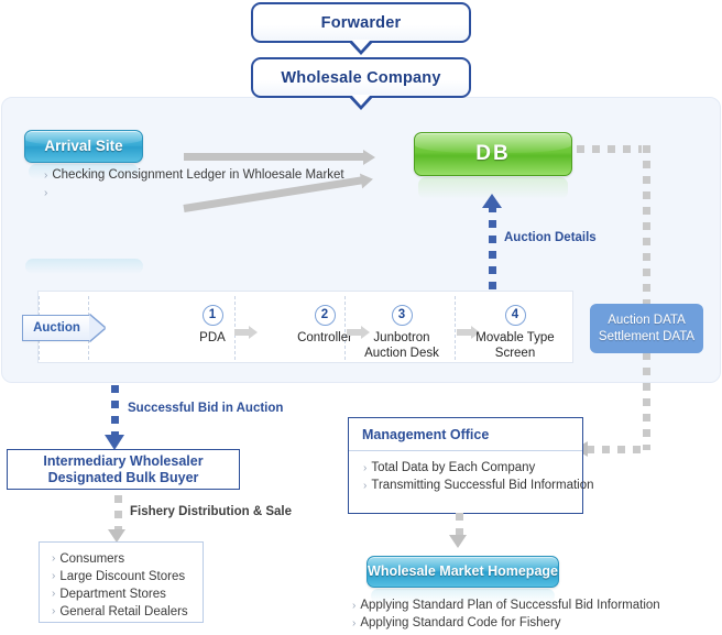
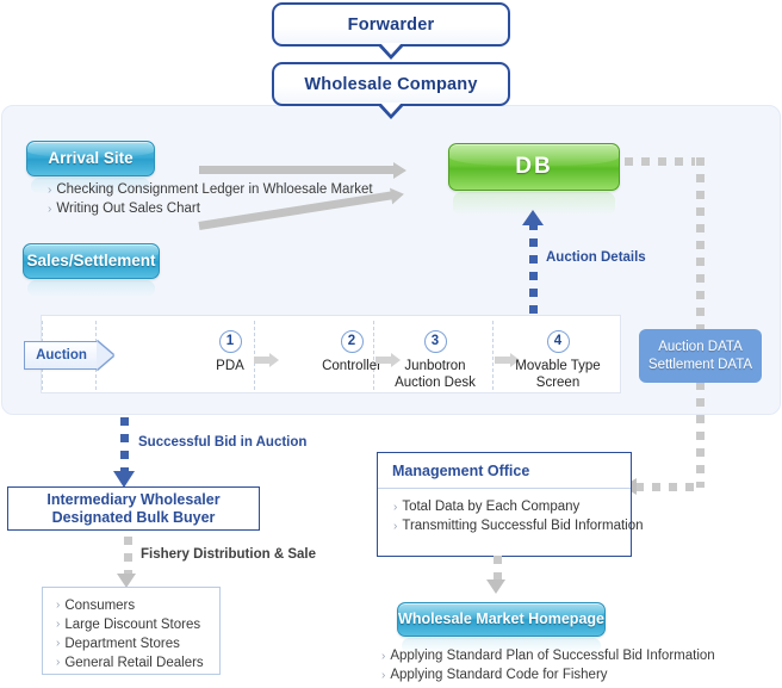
  Forwarder
  Wholesale Company
  Arrival Site
  ›
  Checking Consignment Ledger in Whloesale Market
  ›
+ Writing Out Sales Chart
+ Sales/Settlement
  DB
  Auction Details
  1
  PDA
  2
  Controller
  3
  Junbotron
  Auction Desk
  4
  Movable Type
  Screen
  Auction
  Auction DATA
  Settlement DATA
  Successful Bid in Auction
  Intermediary Wholesaler
  Designated Bulk Buyer
  Fishery Distribution & Sale
  ›
  Consumers
  ›
  Large Discount Stores
  ›
  Department Stores
  ›
  General Retail Dealers
  Management Office
  ›
  Total Data by Each Company
  ›
  Transmitting Successful Bid Information
  Wholesale Market Homepage
  ›
  Applying Standard Plan of Successful Bid Information
  ›
  Applying Standard Code for Fishery
